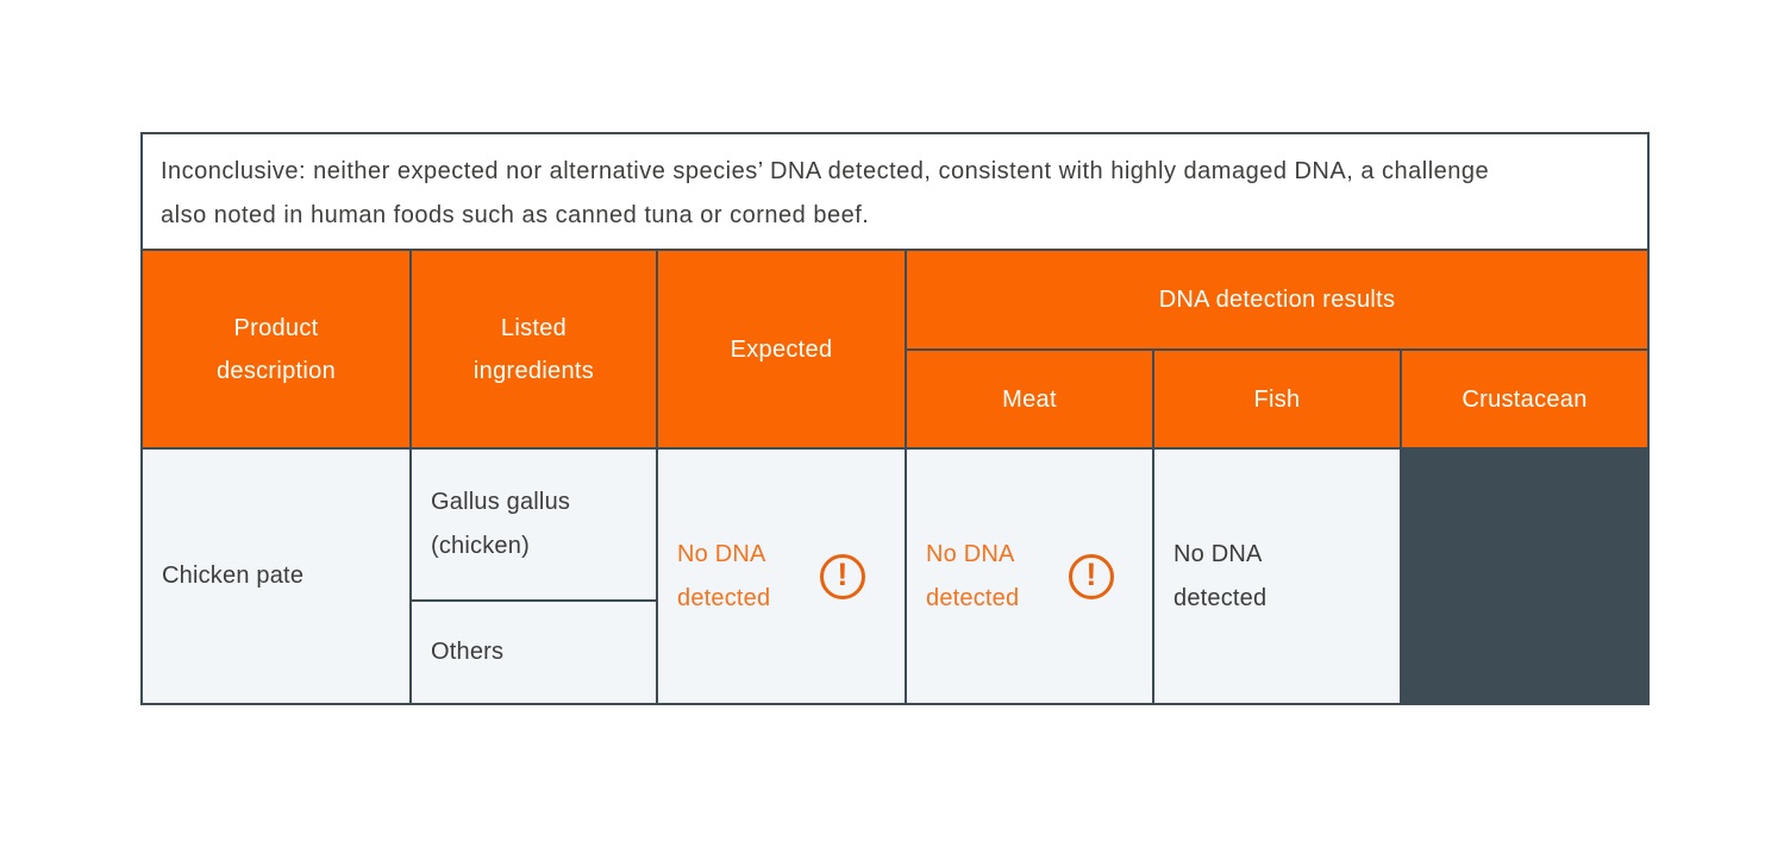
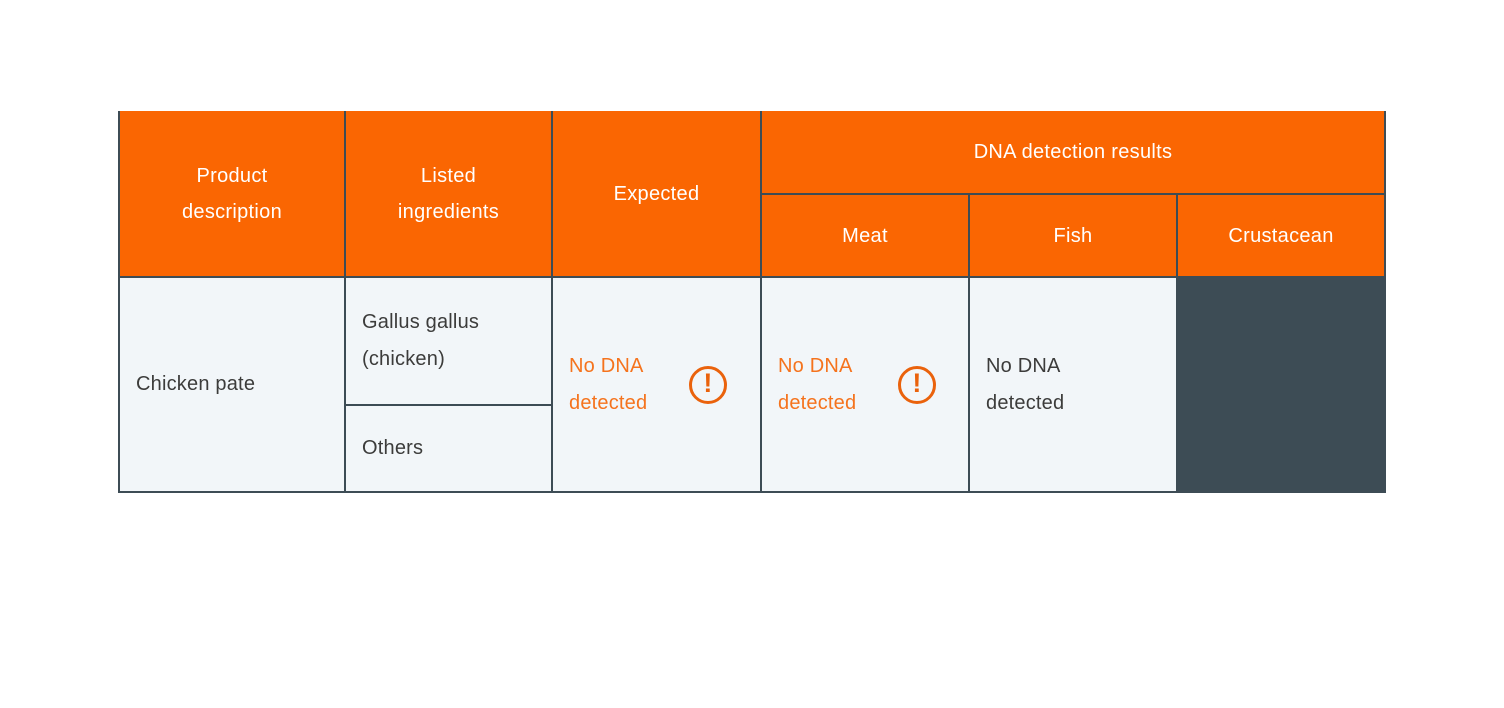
- Inconclusive: neither expected nor alternative species’ DNA detected, consistent with highly damaged DNA, a challenge also noted in human foods such as canned tuna or corned beef.
  Product description
  Listed ingredients
  Expected
  DNA detection results
  Meat
  Fish
  Crustacean
  Chicken pate
  Gallus gallus (chicken)
  Others
  No DNA detected
  !
  No DNA detected
  !
  No DNA detected
